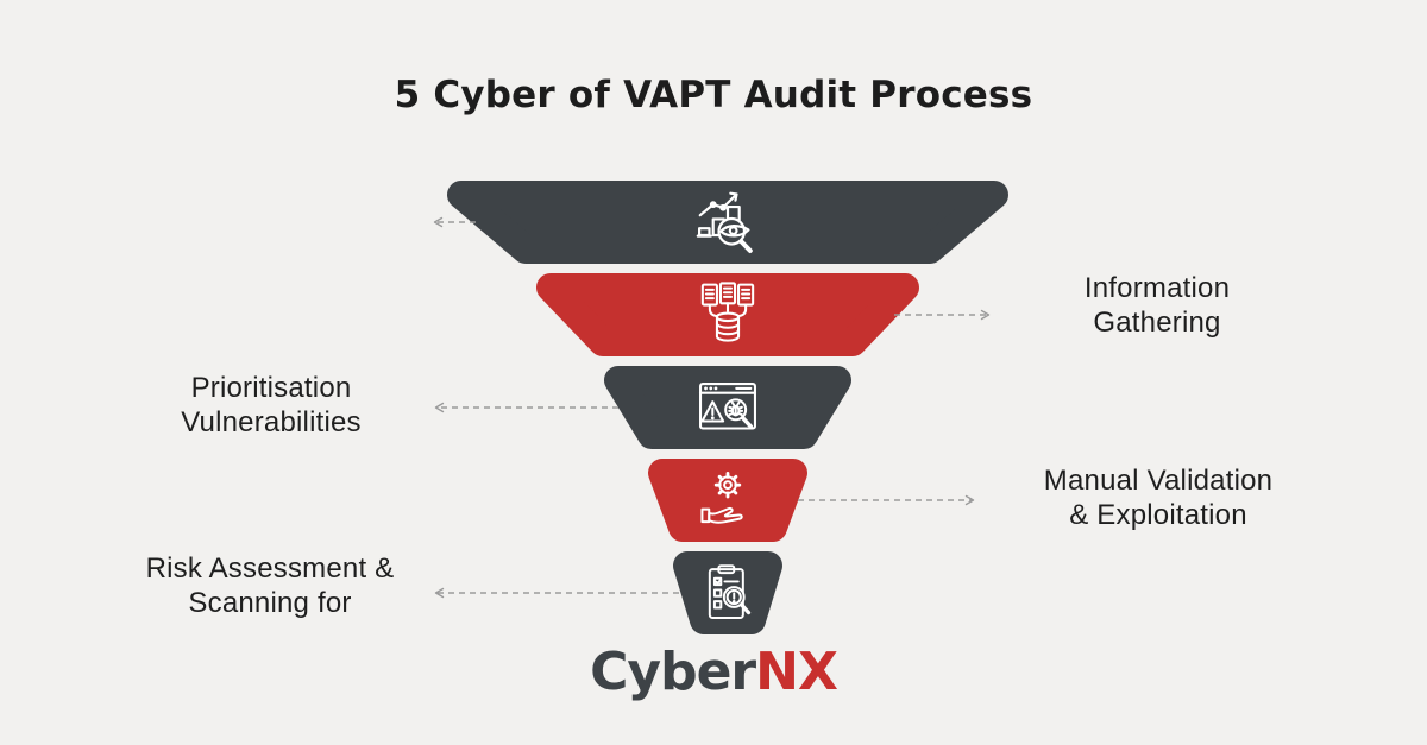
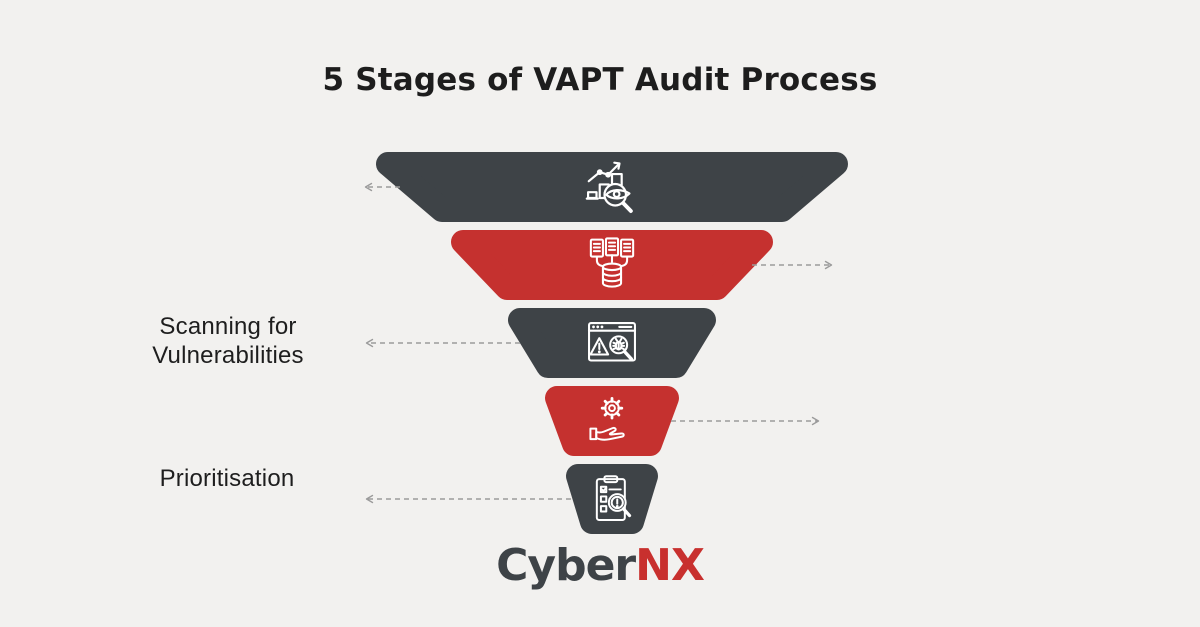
- 5 Cyber of VAPT Audit Process
+ 5 Stages of VAPT Audit Process
- Information
- Gathering
- Prioritisation
+ Scanning for
  Vulnerabilities
- Manual Validation
- & Exploitation
- Risk Assessment &
- Scanning for
+ Prioritisation
  CyberNX
